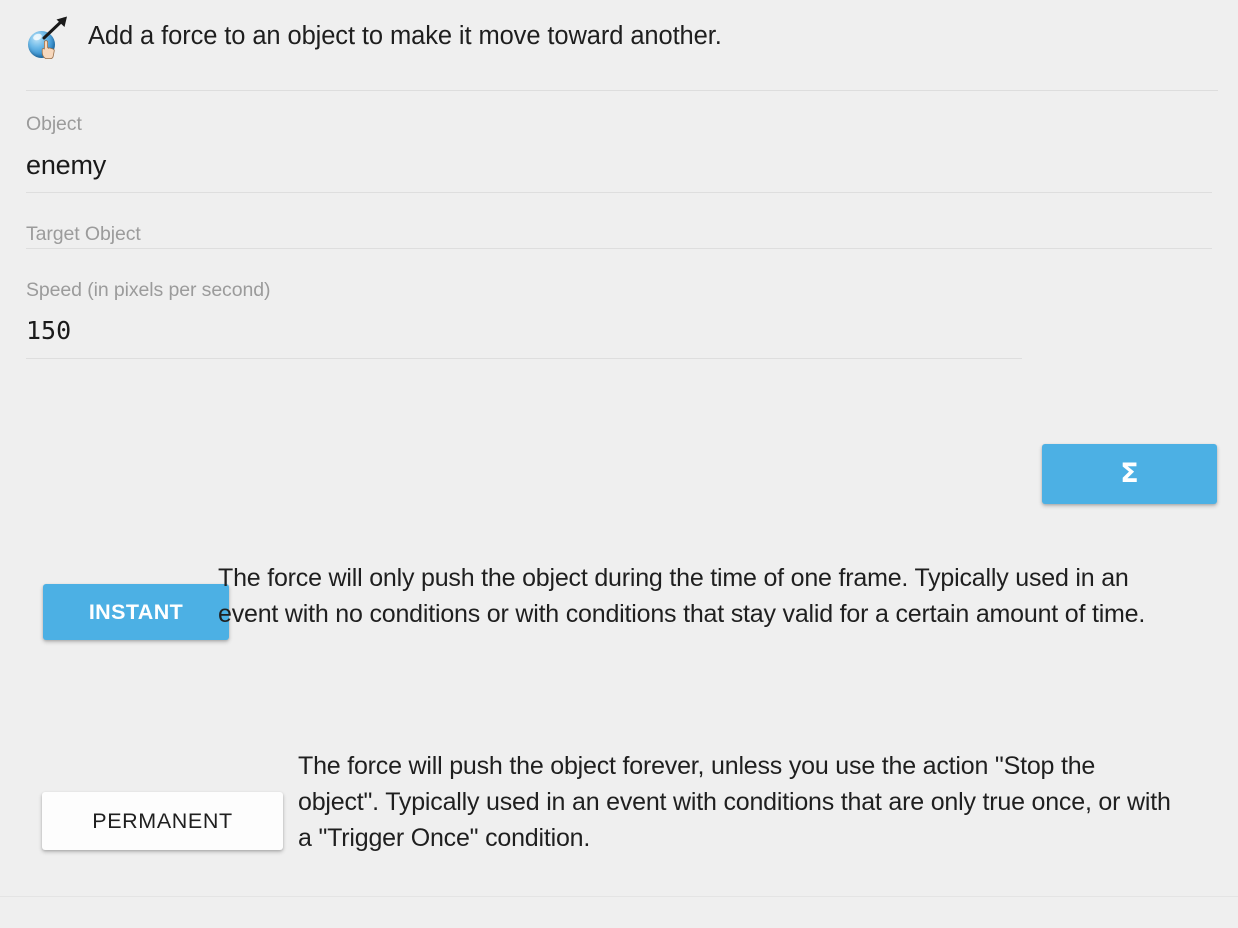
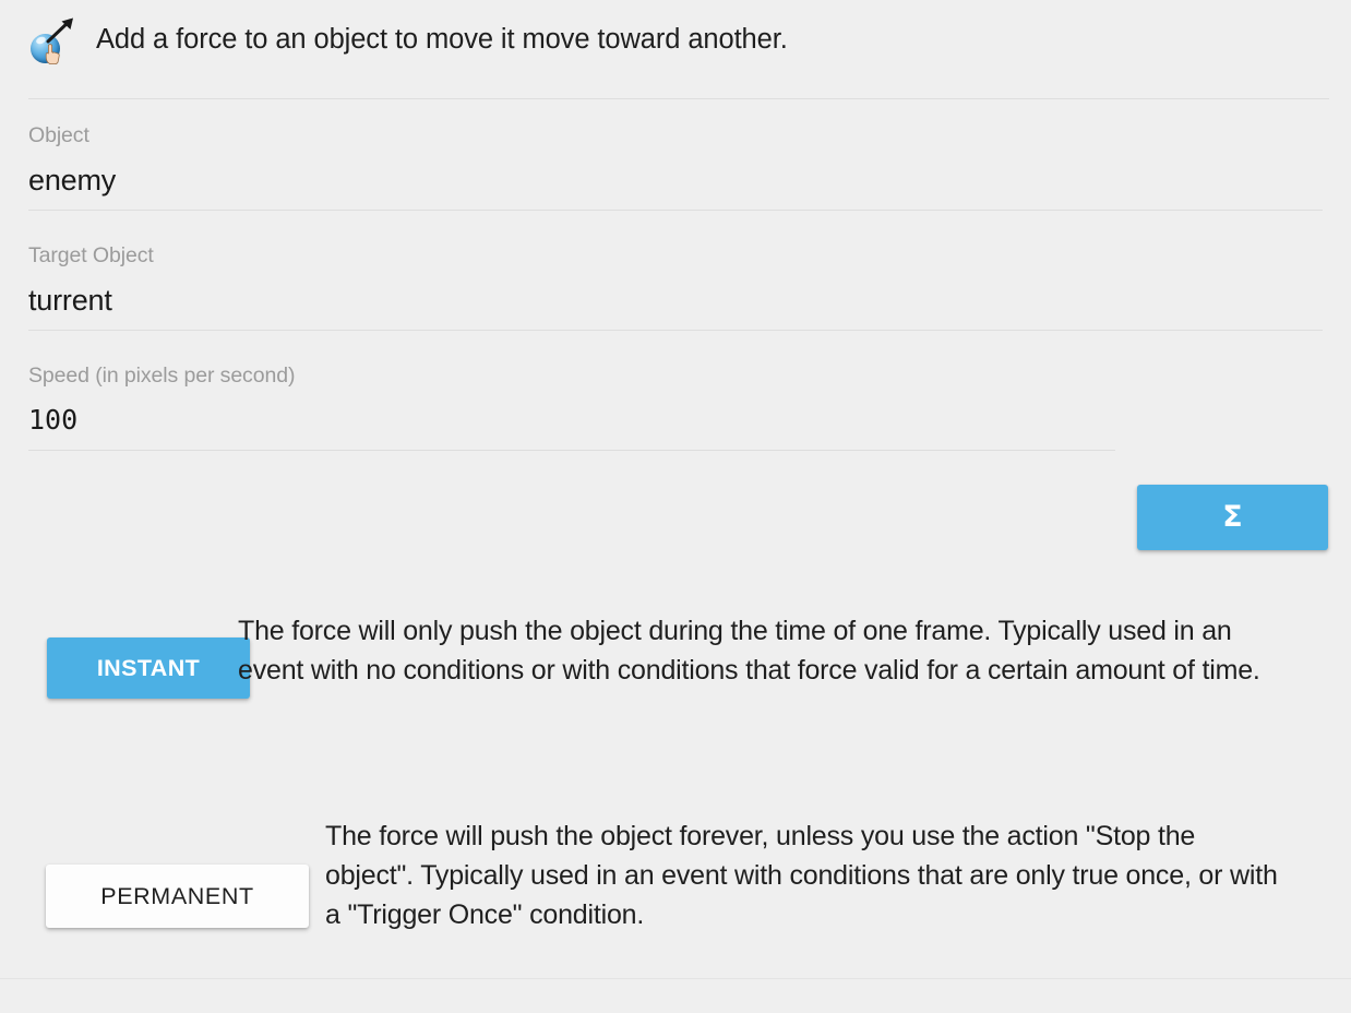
- Add a force to an object to make it move toward another.
+ Add a force to an object to move it move toward another.
  Object
  enemy
  Target Object
+ turrent
  Speed (in pixels per second)
- 150
+ 100
  Σ
  INSTANT
- The force will only push the object during the time of one frame. Typically used in an event with no conditions or with conditions that stay valid for a certain amount of time.
+ The force will only push the object during the time of one frame. Typically used in an event with no conditions or with conditions that force valid for a certain amount of time.
  PERMANENT
  The force will push the object forever, unless you use the action "Stop the object". Typically used in an event with conditions that are only true once, or with a "Trigger Once" condition.
